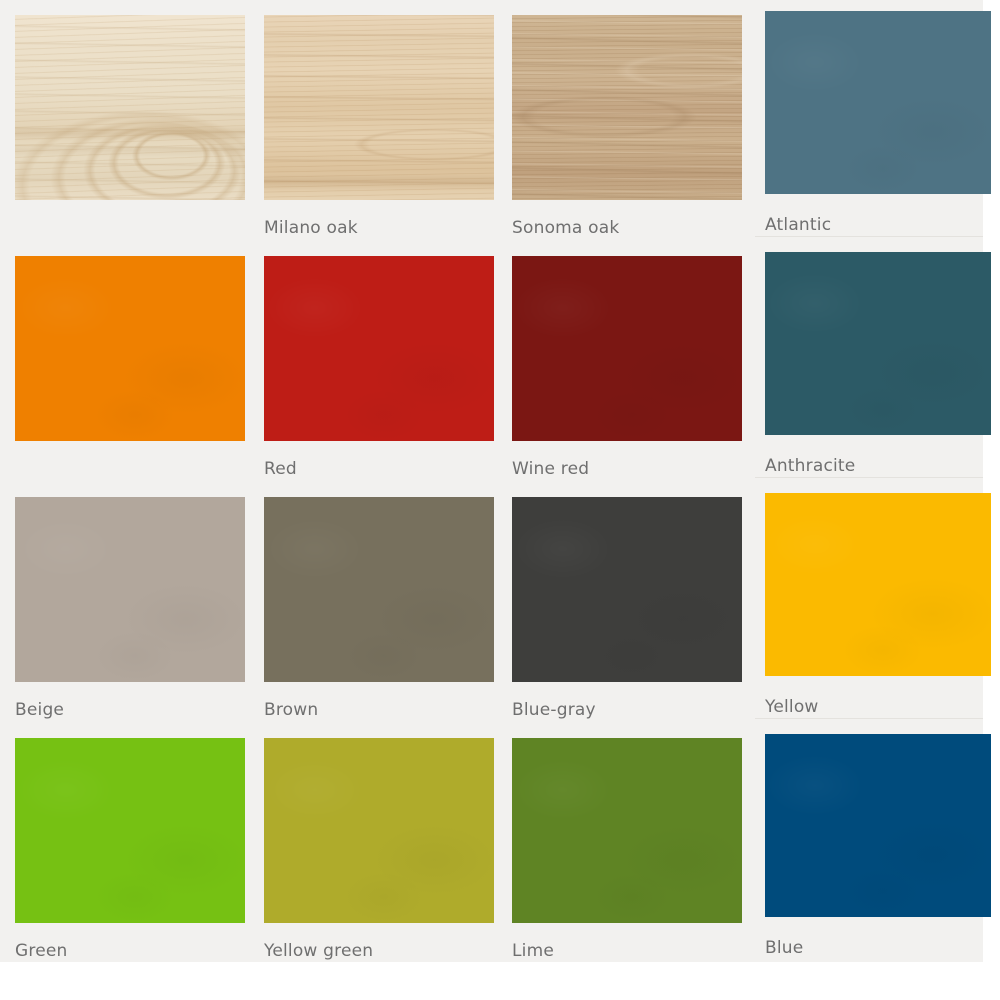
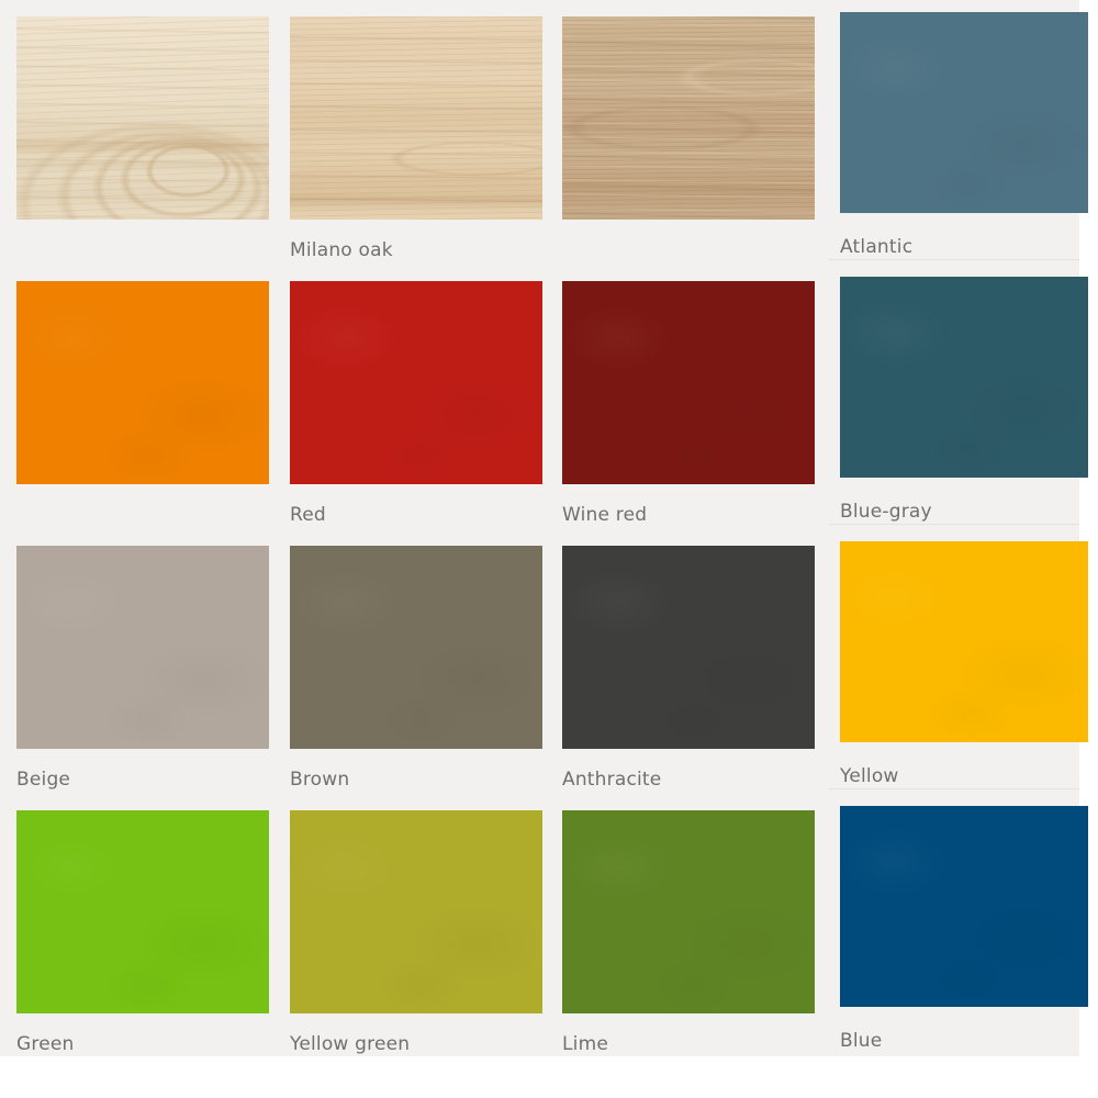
  Milano oak
- Sonoma oak
  Atlantic
  Red
  Wine red
- Anthracite
+ Blue-gray
  Beige
  Brown
- Blue-gray
+ Anthracite
  Yellow
  Green
  Yellow green
  Lime
  Blue
